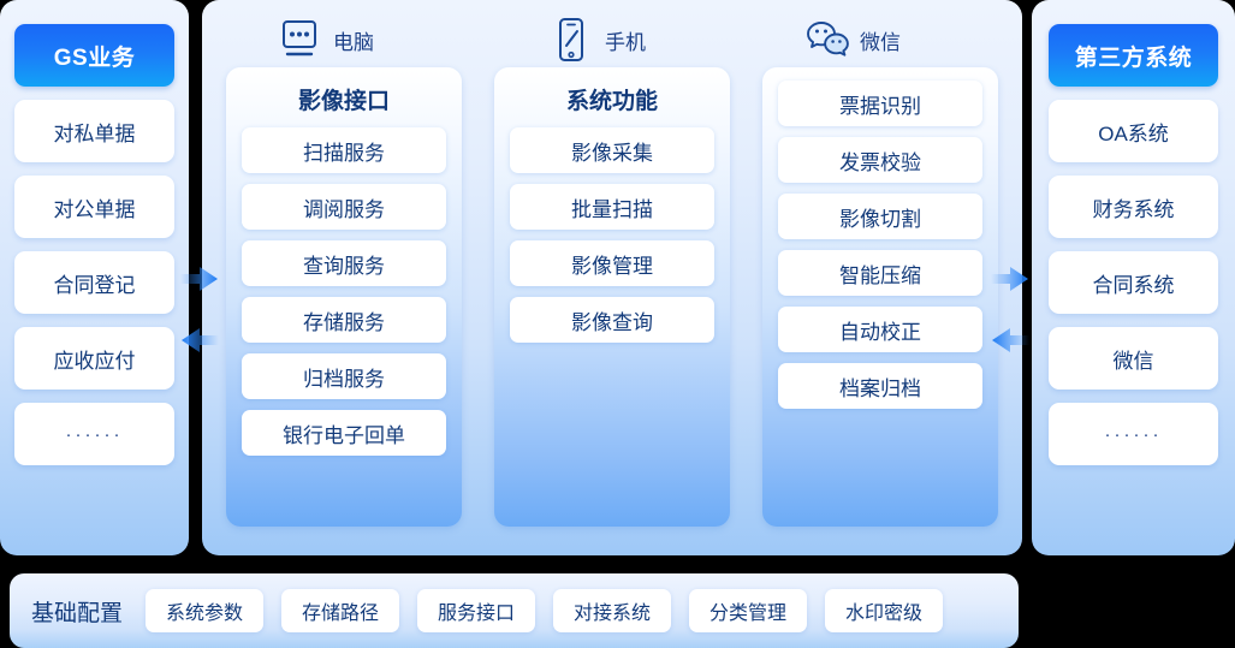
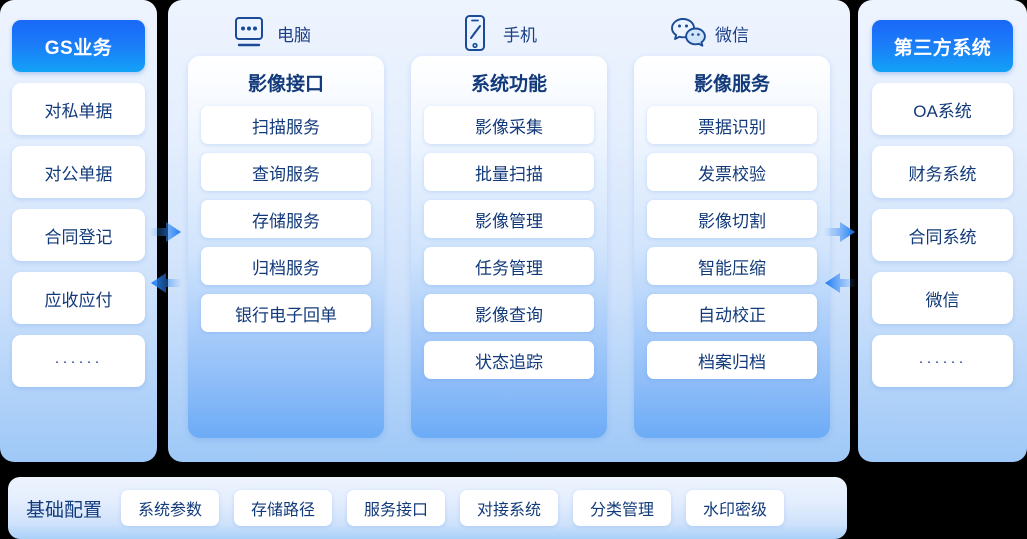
  GS业务
  对私单据
  对公单据
  合同登记
  应收应付
  ······
  电脑
  手机
  微信
  影像接口
  扫描服务
- 调阅服务
  查询服务
  存储服务
  归档服务
  银行电子回单
  系统功能
  影像采集
  批量扫描
  影像管理
+ 任务管理
  影像查询
+ 状态追踪
+ 影像服务
  票据识别
  发票校验
  影像切割
  智能压缩
  自动校正
  档案归档
  第三方系统
  OA系统
  财务系统
  合同系统
  微信
  ······
  基础配置
  系统参数
  存储路径
  服务接口
  对接系统
  分类管理
  水印密级
